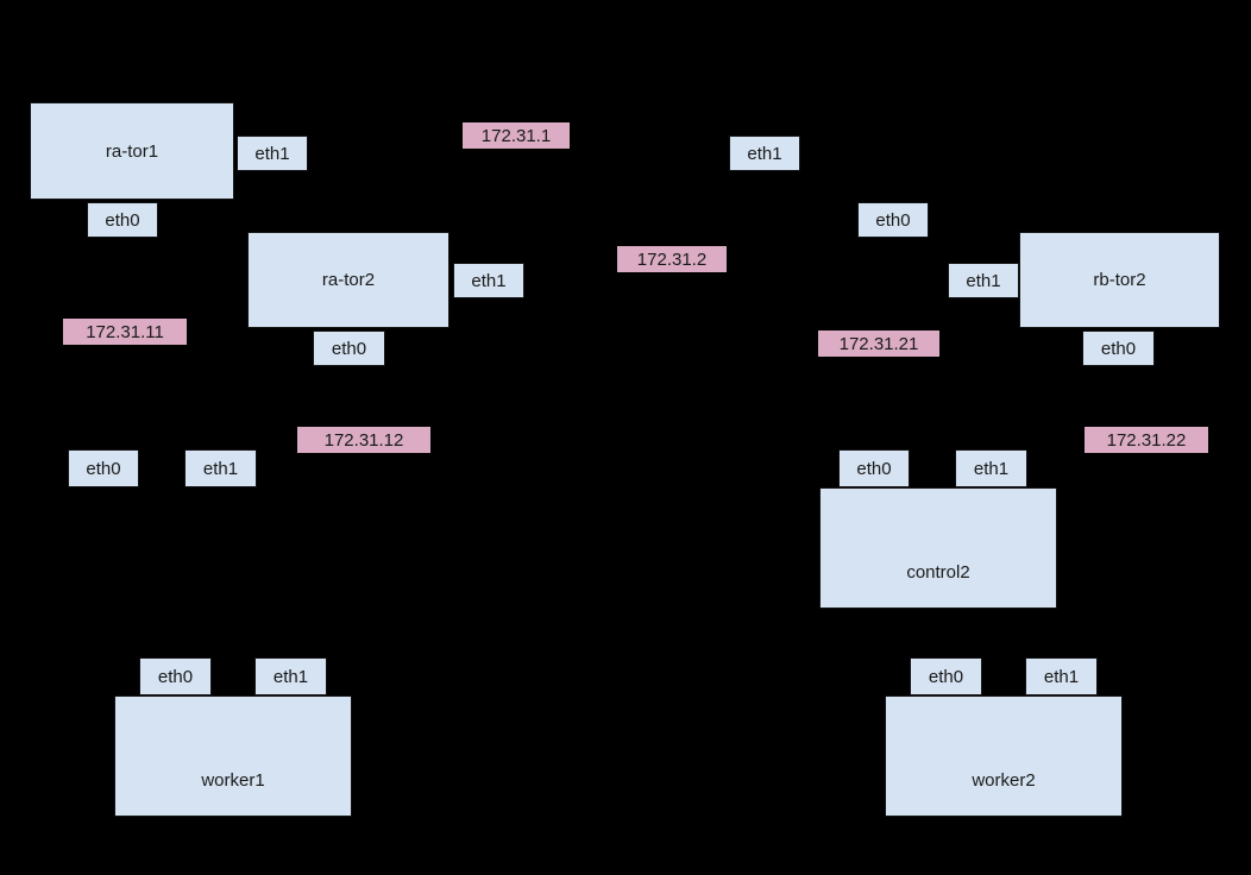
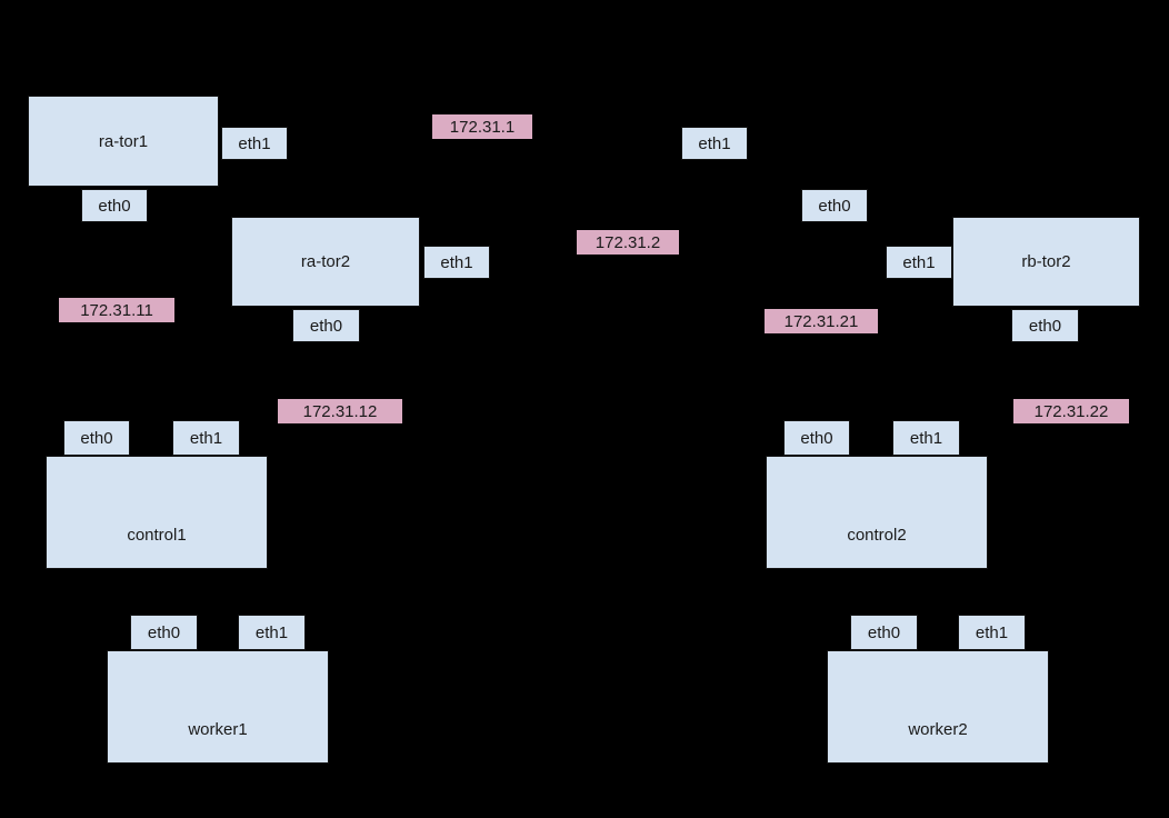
  ra-tor1
  ra-tor2
  rb-tor2
+ control1
  control2
  worker1
  worker2
  eth1
  eth0
  eth1
  eth0
  eth1
  eth0
  eth1
  eth0
  eth0
  eth1
  eth0
  eth1
  eth0
  eth1
  eth0
  eth1
  172.31.1
  172.31.2
  172.31.11
  172.31.21
  172.31.12
  172.31.22
